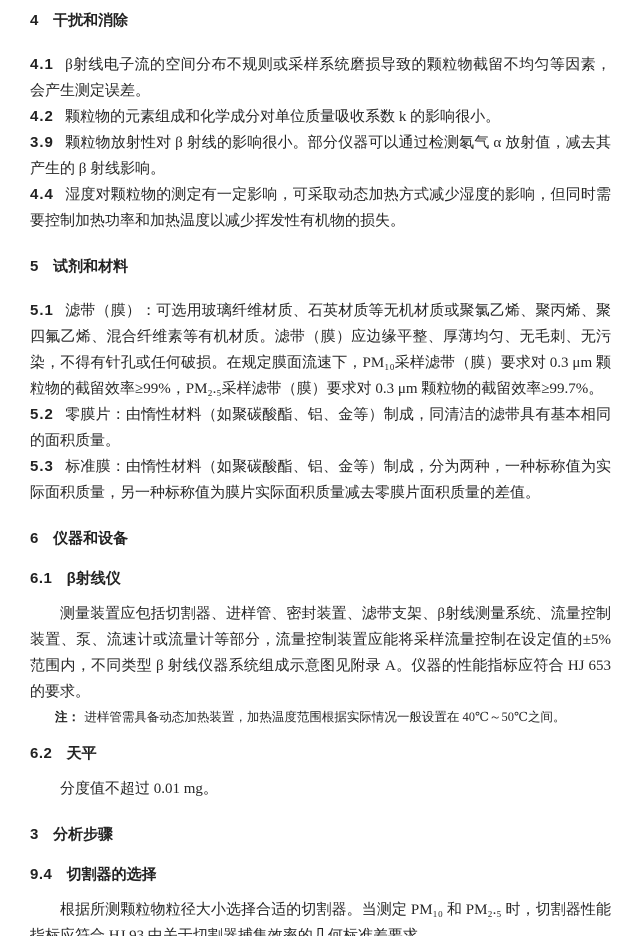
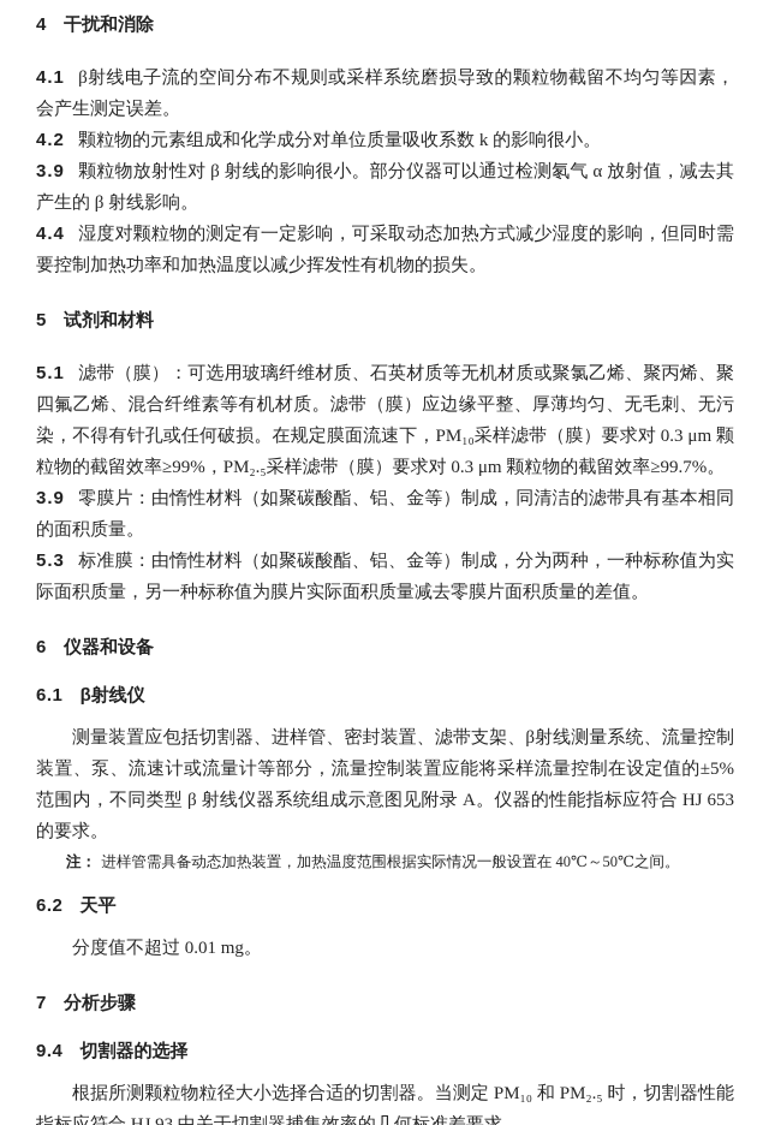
  4 干扰和消除
  4.1 β射线电子流的空间分布不规则或采样系统磨损导致的颗粒物截留不均匀等因素，会产生测定误差。
  4.2 颗粒物的元素组成和化学成分对单位质量吸收系数 k 的影响很小。
  3.9 颗粒物放射性对 β 射线的影响很小。部分仪器可以通过检测氡气 α 放射值，减去其产生的 β 射线影响。
  4.4 湿度对颗粒物的测定有一定影响，可采取动态加热方式减少湿度的影响，但同时需要控制加热功率和加热温度以减少挥发性有机物的损失。
  5 试剂和材料
  5.1 滤带（膜）：可选用玻璃纤维材质、石英材质等无机材质或聚氯乙烯、聚丙烯、聚四氟乙烯、混合纤维素等有机材质。滤带（膜）应边缘平整、厚薄均匀、无毛刺、无污染，不得有针孔或任何破损。在规定膜面流速下，PM₁₀采样滤带（膜）要求对 0.3 μm 颗粒物的截留效率≥99%，PM₂.₅采样滤带（膜）要求对 0.3 μm 颗粒物的截留效率≥99.7%。
- 5.2 零膜片：由惰性材料（如聚碳酸酯、铝、金等）制成，同清洁的滤带具有基本相同的面积质量。
+ 3.9 零膜片：由惰性材料（如聚碳酸酯、铝、金等）制成，同清洁的滤带具有基本相同的面积质量。
  5.3 标准膜：由惰性材料（如聚碳酸酯、铝、金等）制成，分为两种，一种标称值为实际面积质量，另一种标称值为膜片实际面积质量减去零膜片面积质量的差值。
  6 仪器和设备
  6.1 β射线仪
  测量装置应包括切割器、进样管、密封装置、滤带支架、β射线测量系统、流量控制装置、泵、流速计或流量计等部分，流量控制装置应能将采样流量控制在设定值的±5%范围内，不同类型 β 射线仪器系统组成示意图见附录 A。仪器的性能指标应符合 HJ 653 的要求。
  注： 进样管需具备动态加热装置，加热温度范围根据实际情况一般设置在 40℃～50℃之间。
  6.2 天平
  分度值不超过 0.01 mg。
- 3 分析步骤
+ 7 分析步骤
  9.4 切割器的选择
